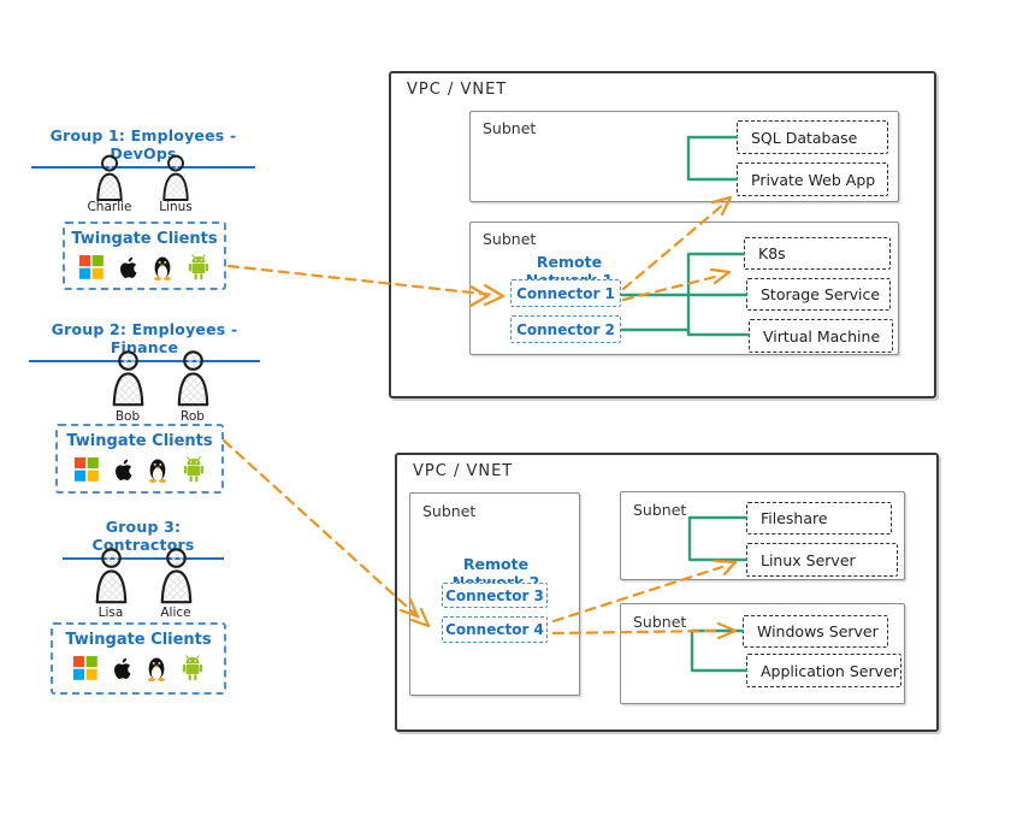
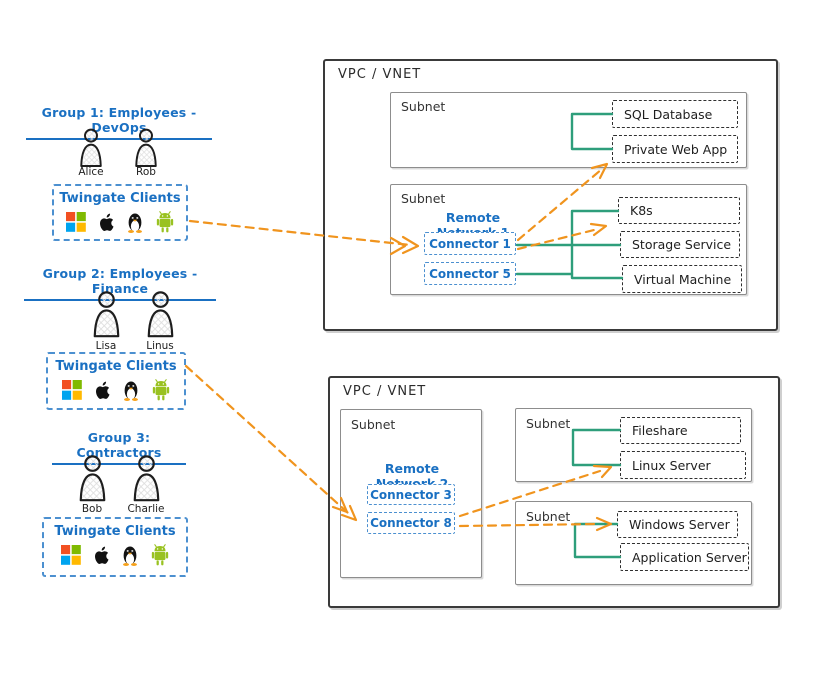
  Group 1: Employees - DevOps
- Charlie
+ Alice
- Linus
+ Rob
  Twingate Clients
  Group 2: Employees - Finance
- Bob
+ Lisa
- Rob
+ Linus
  Twingate Clients
  Group 3: Contractors
- Lisa
+ Bob
- Alice
+ Charlie
  Twingate Clients
  VPC / VNET
  Subnet
  SQL Database
  Private Web App
  Subnet
  Connector 1
- Connector 2
+ Connector 5
  K8s
  Storage Service
  Virtual Machine
  VPC / VNET
  Subnet
  Connector 3
- Connector 4
+ Connector 8
  Subnet
  Fileshare
  Linux Server
  Subnet
  Windows Server
  Application Server
